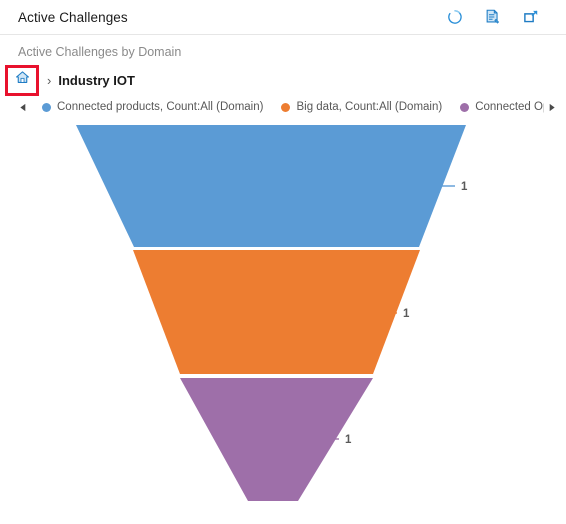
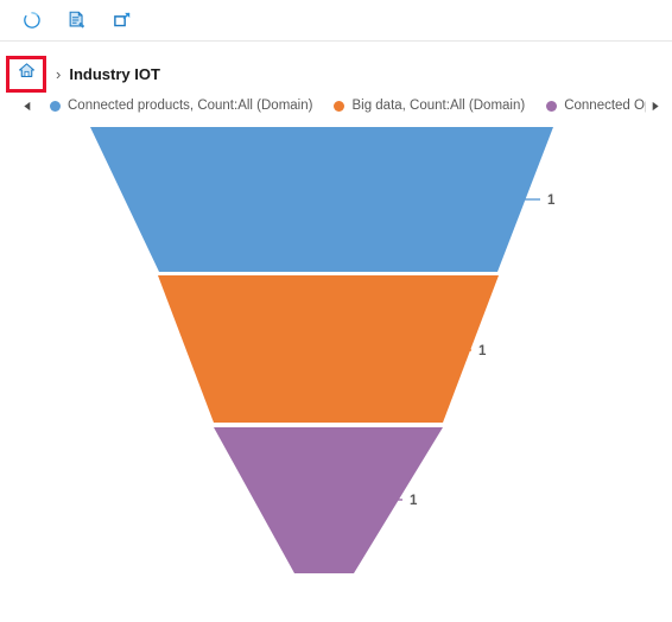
- Active Challenges
- Active Challenges by Domain
  ›
  Industry IOT
  Connected products, Count:All (Domain)
  Big data, Count:All (Domain)
  Connected O
  1
  1
  1
